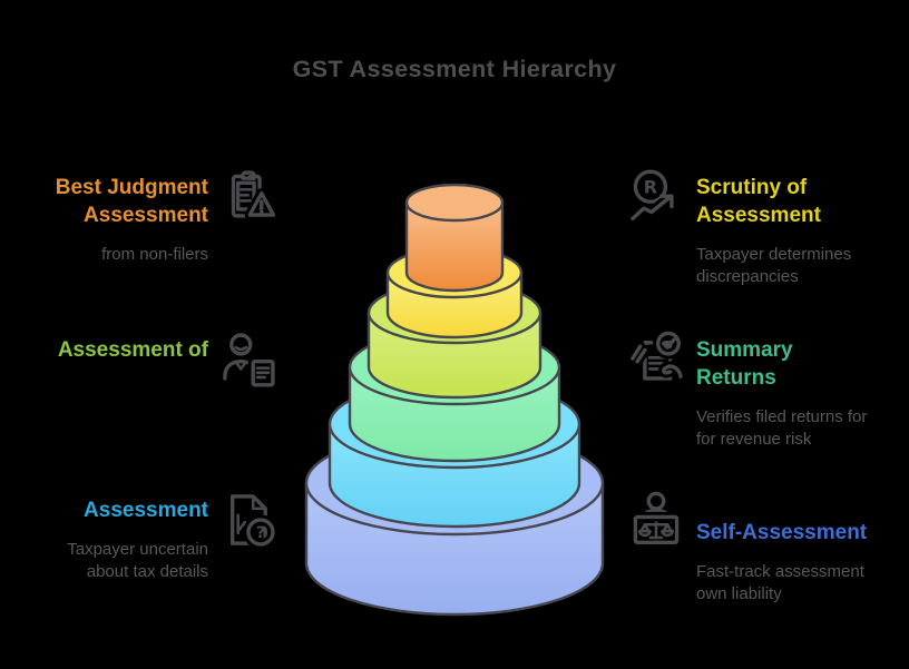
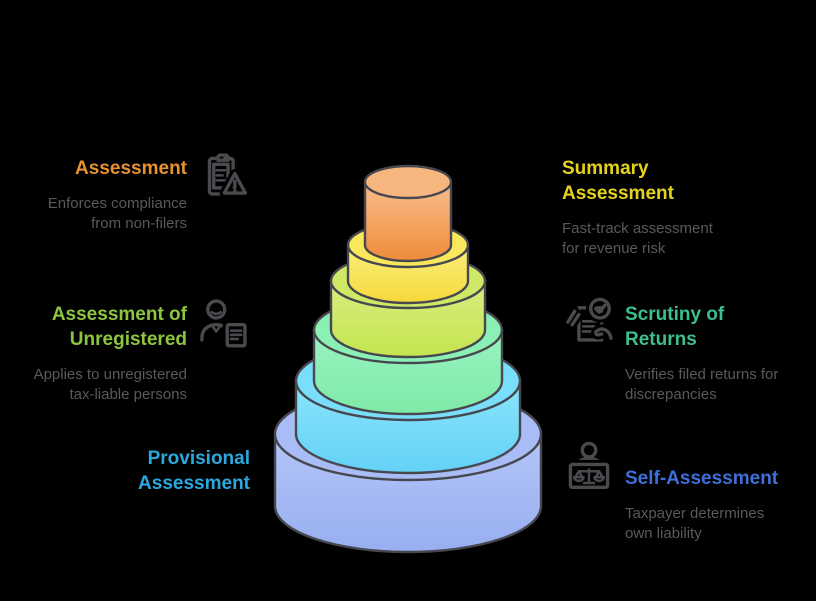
- GST Assessment Hierarchy
- Best Judgment
  Assessment
+ Enforces compliance
  from non-filers
  Assessment of
+ Unregistered
+ Applies to unregistered
+ tax-liable persons
+ Provisional
  Assessment
- Taxpayer uncertain
- about tax details
- ?
- R
- Scrutiny of
+ Summary
  Assessment
- Taxpayer determines
+ Fast-track assessment
- discrepancies
+ for revenue risk
- Summary
+ Scrutiny of
  Returns
  Verifies filed returns for
- for revenue risk
+ discrepancies
  Self-Assessment
- Fast-track assessment
+ Taxpayer determines
  own liability
